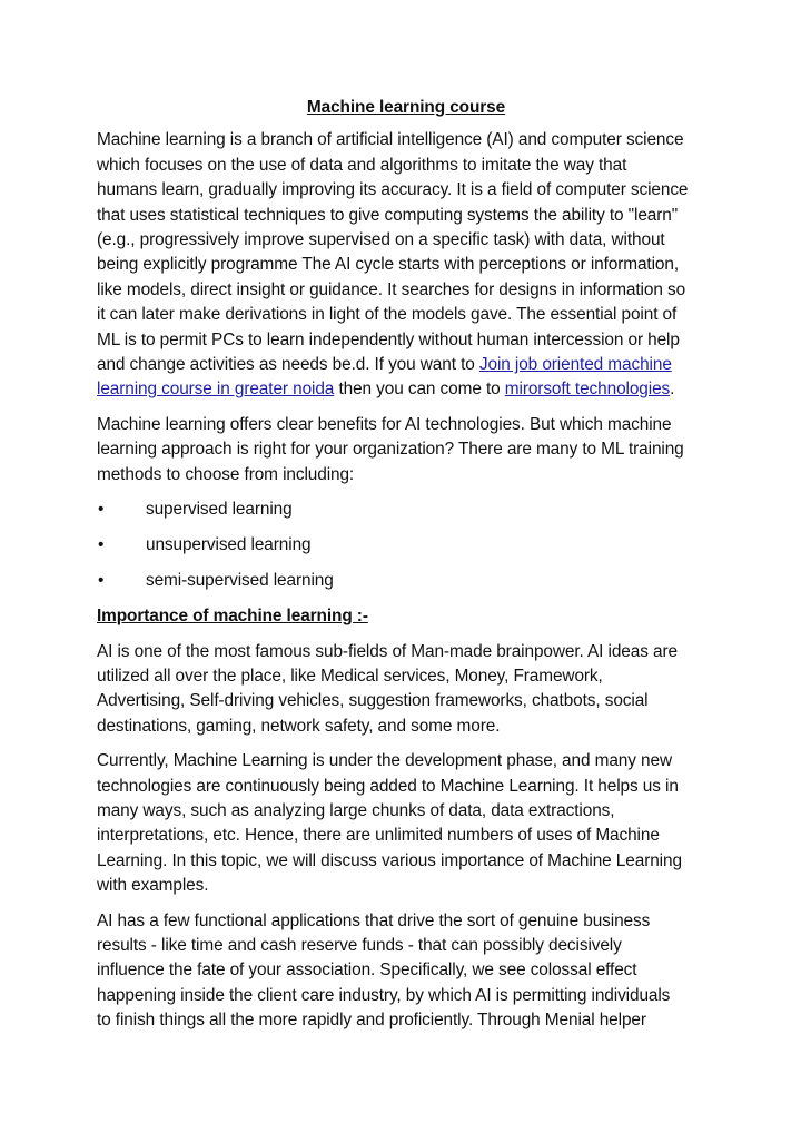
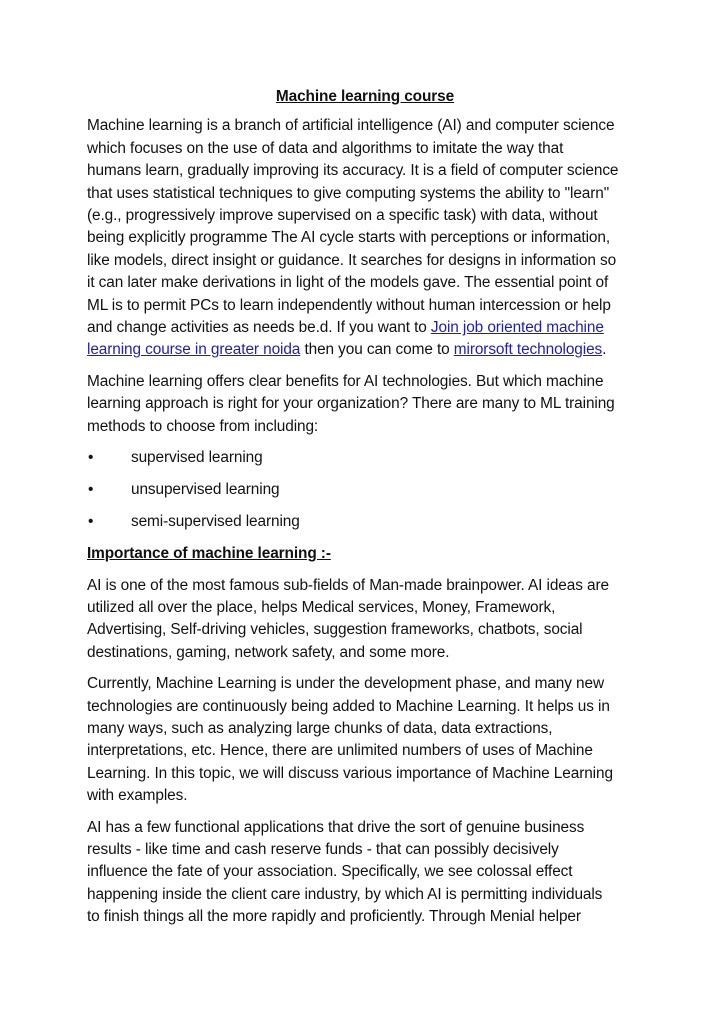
  Machine learning course
  Machine learning is a branch of artificial intelligence (AI) and computer science
  which focuses on the use of data and algorithms to imitate the way that
  humans learn, gradually improving its accuracy. It is a field of computer science
  that uses statistical techniques to give computing systems the ability to "learn"
  (e.g., progressively improve supervised on a specific task) with data, without
  being explicitly programme The AI cycle starts with perceptions or information,
  like models, direct insight or guidance. It searches for designs in information so
  it can later make derivations in light of the models gave. The essential point of
  ML is to permit PCs to learn independently without human intercession or help
  and change activities as needs be.d. If you want to Join job oriented machine
  learning course in greater noida then you can come to mirorsoft technologies.
  Machine learning offers clear benefits for AI technologies. But which machine
  learning approach is right for your organization? There are many to ML training
  methods to choose from including:
  •
  supervised learning
  •
  unsupervised learning
  •
  semi-supervised learning
  Importance of machine learning :-
  AI is one of the most famous sub-fields of Man-made brainpower. AI ideas are
- utilized all over the place, like Medical services, Money, Framework,
+ utilized all over the place, helps Medical services, Money, Framework,
  Advertising, Self-driving vehicles, suggestion frameworks, chatbots, social
  destinations, gaming, network safety, and some more.
  Currently, Machine Learning is under the development phase, and many new
  technologies are continuously being added to Machine Learning. It helps us in
  many ways, such as analyzing large chunks of data, data extractions,
  interpretations, etc. Hence, there are unlimited numbers of uses of Machine
  Learning. In this topic, we will discuss various importance of Machine Learning
  with examples.
  AI has a few functional applications that drive the sort of genuine business
  results - like time and cash reserve funds - that can possibly decisively
  influence the fate of your association. Specifically, we see colossal effect
  happening inside the client care industry, by which AI is permitting individuals
  to finish things all the more rapidly and proficiently. Through Menial helper
